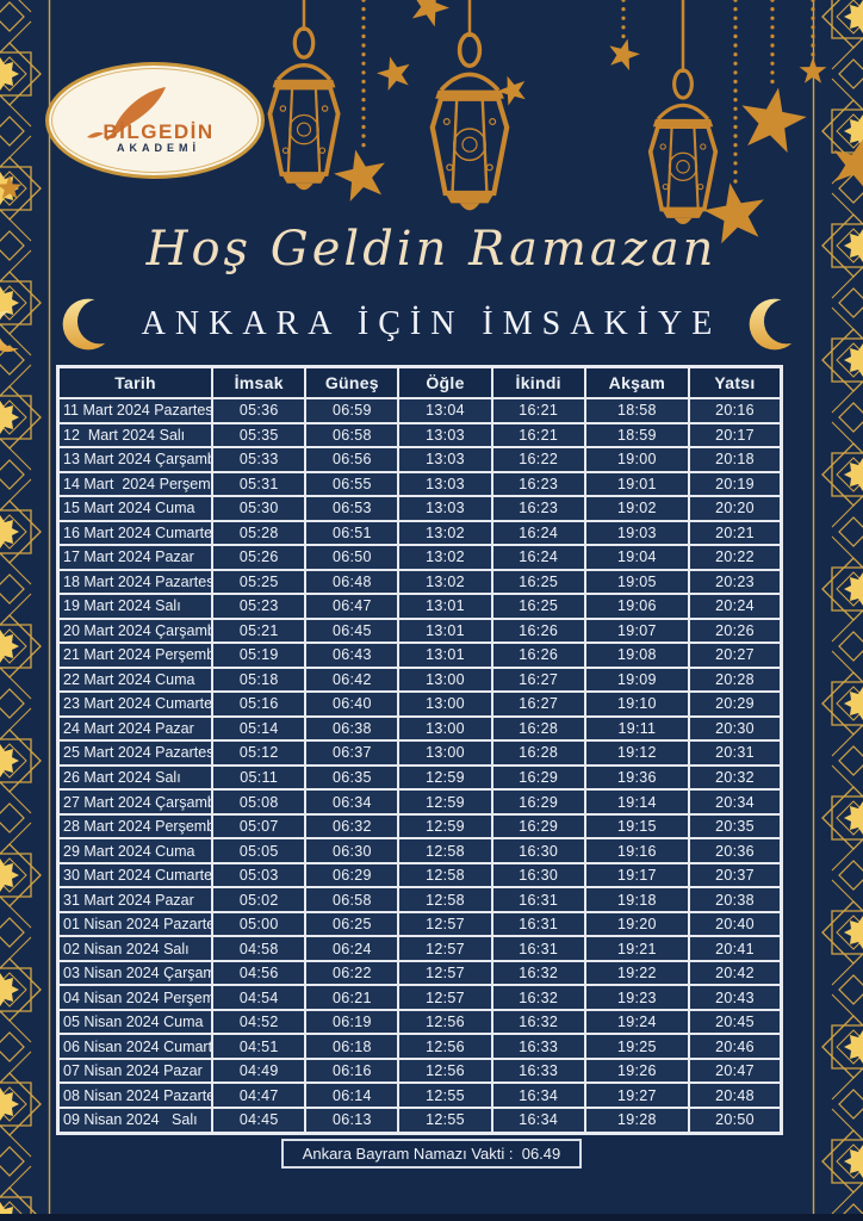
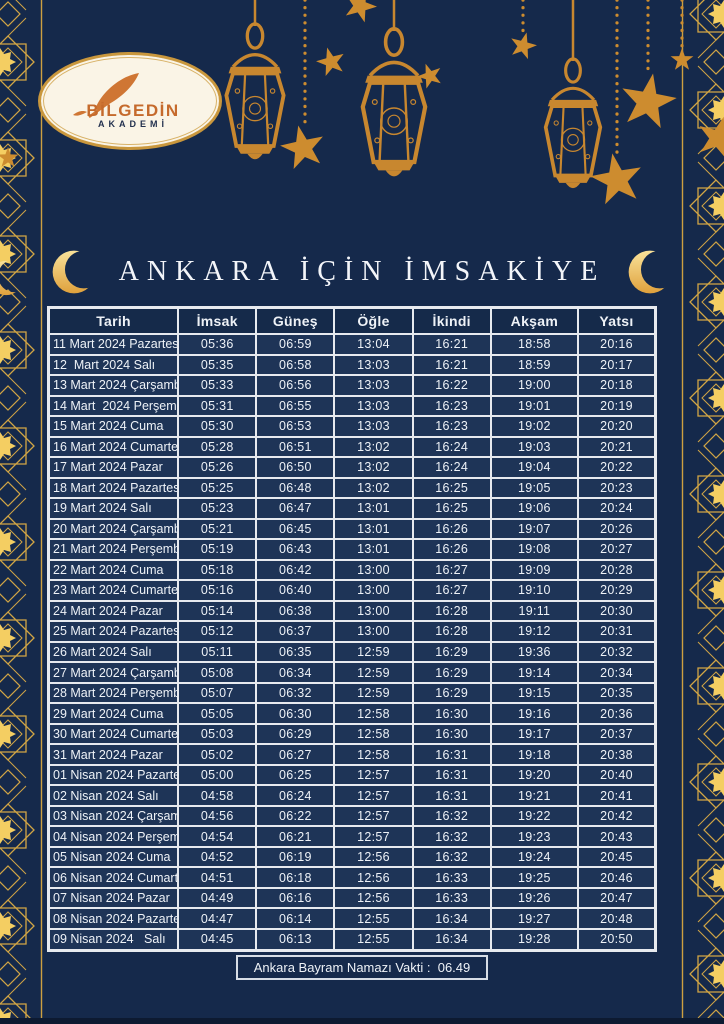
  BİLGEDİN
  AKADEMİ
- Hoş Geldin Ramazan
  ANKARA İÇİN İMSAKİYE
  Tarih	İmsak	Güneş	Öğle	İkindi	Akşam	Yatsı
  11 Mart 2024 Pazartes	05:36	06:59	13:04	16:21	18:58	20:16
  12 Mart 2024 Salı	05:35	06:58	13:03	16:21	18:59	20:17
  13 Mart 2024 Çarşam	05:33	06:56	13:03	16:22	19:00	20:18
  14 Mart 2024 Perşem	05:31	06:55	13:03	16:23	19:01	20:19
  15 Mart 2024 Cuma	05:30	06:53	13:03	16:23	19:02	20:20
  16 Mart 2024 Cumarte	05:28	06:51	13:02	16:24	19:03	20:21
  17 Mart 2024 Pazar	05:26	06:50	13:02	16:24	19:04	20:22
  18 Mart 2024 Pazartes	05:25	06:48	13:02	16:25	19:05	20:23
  19 Mart 2024 Salı	05:23	06:47	13:01	16:25	19:06	20:24
  20 Mart 2024 Çarşam	05:21	06:45	13:01	16:26	19:07	20:26
  21 Mart 2024 Perşemb	05:19	06:43	13:01	16:26	19:08	20:27
  22 Mart 2024 Cuma	05:18	06:42	13:00	16:27	19:09	20:28
  23 Mart 2024 Cumarte	05:16	06:40	13:00	16:27	19:10	20:29
  24 Mart 2024 Pazar	05:14	06:38	13:00	16:28	19:11	20:30
  25 Mart 2024 Pazartes	05:12	06:37	13:00	16:28	19:12	20:31
  26 Mart 2024 Salı	05:11	06:35	12:59	16:29	19:36	20:32
  27 Mart 2024 Çarşam	05:08	06:34	12:59	16:29	19:14	20:34
  28 Mart 2024 Perşemb	05:07	06:32	12:59	16:29	19:15	20:35
  29 Mart 2024 Cuma	05:05	06:30	12:58	16:30	19:16	20:36
  30 Mart 2024 Cumarte	05:03	06:29	12:58	16:30	19:17	20:37
- 31 Mart 2024 Pazar	05:02	06:58	12:58	16:31	19:18	20:38
+ 31 Mart 2024 Pazar	05:02	06:27	12:58	16:31	19:18	20:38
  01 Nisan 2024 Pazarte	05:00	06:25	12:57	16:31	19:20	20:40
  02 Nisan 2024 Salı	04:58	06:24	12:57	16:31	19:21	20:41
  03 Nisan 2024 Çarşam	04:56	06:22	12:57	16:32	19:22	20:42
  04 Nisan 2024 Perşem	04:54	06:21	12:57	16:32	19:23	20:43
  05 Nisan 2024 Cuma	04:52	06:19	12:56	16:32	19:24	20:45
  06 Nisan 2024 Cumart	04:51	06:18	12:56	16:33	19:25	20:46
  07 Nisan 2024 Pazar	04:49	06:16	12:56	16:33	19:26	20:47
  08 Nisan 2024 Pazarte	04:47	06:14	12:55	16:34	19:27	20:48
  09 Nisan 2024 Salı	04:45	06:13	12:55	16:34	19:28	20:50
  Ankara Bayram Namazı Vakti : 06.49
